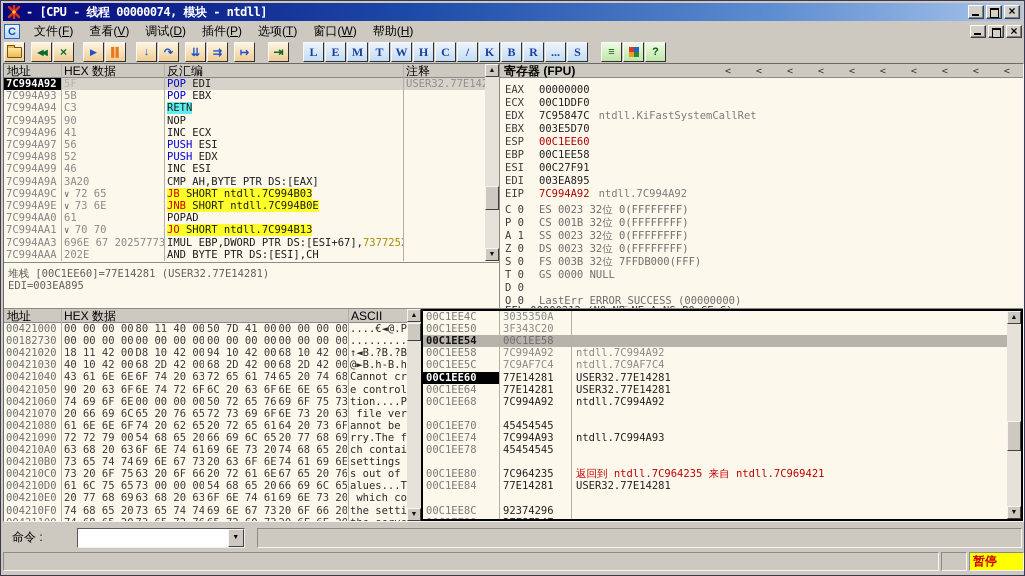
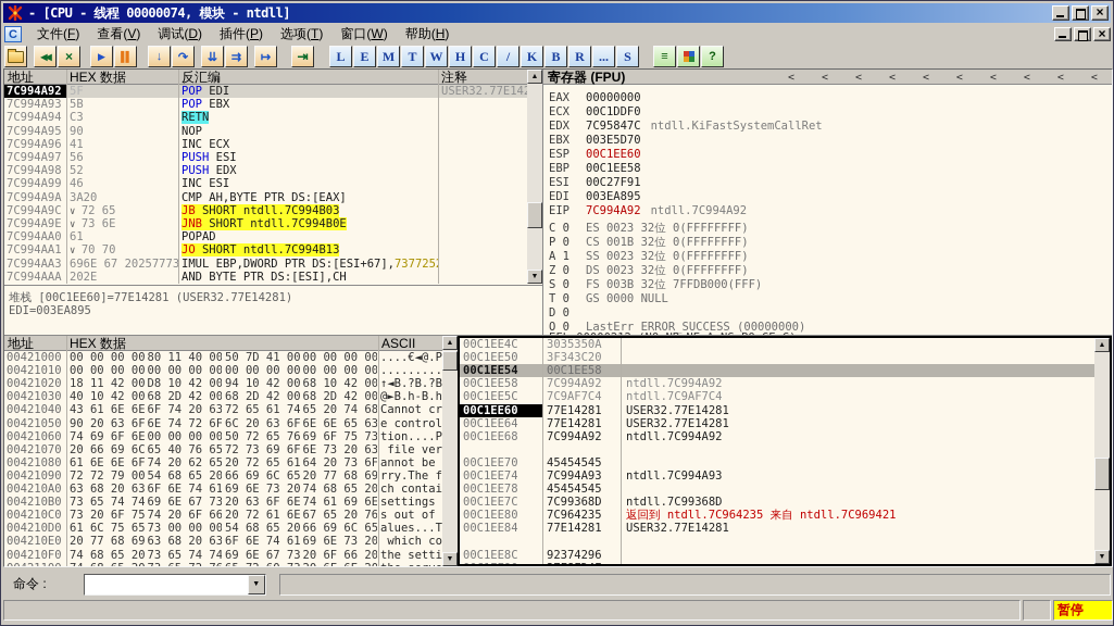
  - [CPU - 线程 00000074, 模块 - ntdll]
  ×
  C
  文件(F)
  查看(V)
  调试(D)
  插件(P)
  选项(T)
  窗口(W)
  帮助(H)
  ×
  ◀◀
  ×
  ▶
  ▌▌
  ↓
  ↷
  ⇊
  ⇉
  ↦
  ⇥
  L
  E
  M
  T
  W
  H
  C
  /
  K
  B
  R
  ...
  S
  ≡
  ?
  地址
  HEX 数据
  反汇编
  注释
  7C994A92
  5F
  POP EDI
  USER32.77E14
  7C994A93
  5B
  POP EBX
  7C994A94
  C3
  RETN
  7C994A95
  90
  NOP
  7C994A96
  41
  INC ECX
  7C994A97
  56
  PUSH ESI
  7C994A98
  52
  PUSH EDX
  7C994A99
  46
  INC ESI
  7C994A9A
  3A20
  CMP AH,BYTE PTR DS:[EAX]
  7C994A9C
  ∨ 72 65
  JB SHORT ntdll.7C994B03
  7C994A9E
  ∨ 73 6E
  JNB SHORT ntdll.7C994B0E
  7C994AA0
  61
  POPAD
  7C994AA1
  ∨ 70 70
  JO SHORT ntdll.7C994B13
  7C994AA3
  696E 67 20257773
  IMUL EBP,DWORD PTR DS:[ESI+67],737725
  7C994AAA
  202E
  AND BYTE PTR DS:[ESI],CH
  堆栈 [00C1EE60]=77E14281 (USER32.77E14281)
  EDI=003EA895
  寄存器 (FPU)
  <
  <
  <
  <
  <
  <
  <
  <
  <
  <
  EAX 00000000
  ECX 00C1DDF0
  EDX 7C95847C ntdll.KiFastSystemCallRet
  EBX 003E5D70
  ESP 00C1EE60
  EBP 00C1EE58
  ESI 00C27F91
  EDI 003EA895
  EIP 7C994A92 ntdll.7C994A92
  C 0 ES 0023 32位 0(FFFFFFFF)
  P 0 CS 001B 32位 0(FFFFFFFF)
  A 1 SS 0023 32位 0(FFFFFFFF)
  Z 0 DS 0023 32位 0(FFFFFFFF)
  S 0 FS 003B 32位 7FFDB000(FFF)
  T 0 GS 0000 NULL
  D 0
  O 0 LastErr ERROR_SUCCESS (00000000)
  地址
  HEX 数据
  ASCII
  00421000
  00 00 00 00
  80 11 40 00
  50 7D 41 00
  00 00 00 00
- 00182730
+ 00421010
  00 00 00 00
  00 00 00 00
  00 00 00 00
  00 00 00 00
  00421020
  18 11 42 00
  D8 10 42 00
  94 10 42 00
  68 10 42 00
  00421030
  40 10 42 00
  68 2D 42 00
  68 2D 42 00
  68 2D 42 00
  00421040
  43 61 6E 6E
  6F 74 20 63
  72 65 61 74
  65 20 74 68
  00421050
  90 20 63 6F
  6E 74 72 6F
  6C 20 63 6F
  6E 6E 65 63
  00421060
  74 69 6F 6E
  00 00 00 00
  50 72 65 76
  69 6F 75 73
  00421070
  20 66 69 6C
- 65 20 76 65
+ 65 40 76 65
  72 73 69 6F
  6E 73 20 63
  00421080
  61 6E 6E 6F
  74 20 62 65
  20 72 65 61
  64 20 73 6F
  00421090
  72 72 79 00
  54 68 65 20
  66 69 6C 65
  20 77 68 69
  004210A0
  63 68 20 63
  6F 6E 74 61
  69 6E 73 20
  74 68 65 20
  004210B0
  73 65 74 74
  69 6E 67 73
  20 63 6F 6E
  74 61 69 6E
  004210C0
  73 20 6F 75
- 63 20 6F 66
+ 74 20 6F 66
  20 72 61 6E
  67 65 20 76
  004210D0
  61 6C 75 65
  73 00 00 00
  54 68 65 20
  66 69 6C 65
  004210E0
  20 77 68 69
  63 68 20 63
  6F 6E 74 61
  69 6E 73 20
  004210F0
  74 68 65 20
  73 65 74 74
  69 6E 67 73
  20 6F 66 20
  00C1EE4C
  3035350A
  00C1EE50
  3F343C20
  00C1EE54
  00C1EE58
  00C1EE58
  7C994A92
  ntdll.7C994A92
  00C1EE5C
  7C9AF7C4
  ntdll.7C9AF7C4
  00C1EE60
  77E14281
  USER32.77E14281
  00C1EE64
  77E14281
  USER32.77E14281
  00C1EE68
  7C994A92
  ntdll.7C994A92
  00C1EE70
  45454545
  00C1EE74
  7C994A93
  ntdll.7C994A93
  00C1EE78
  45454545
+ 00C1EE7C
+ 7C99368D
+ ntdll.7C99368D
  00C1EE80
  7C964235
  返回到 ntdll.7C964235 来自 ntdll.7C969421
  00C1EE84
  77E14281
  USER32.77E14281
  00C1EE8C
  92374296
  命令 :
  暂停
